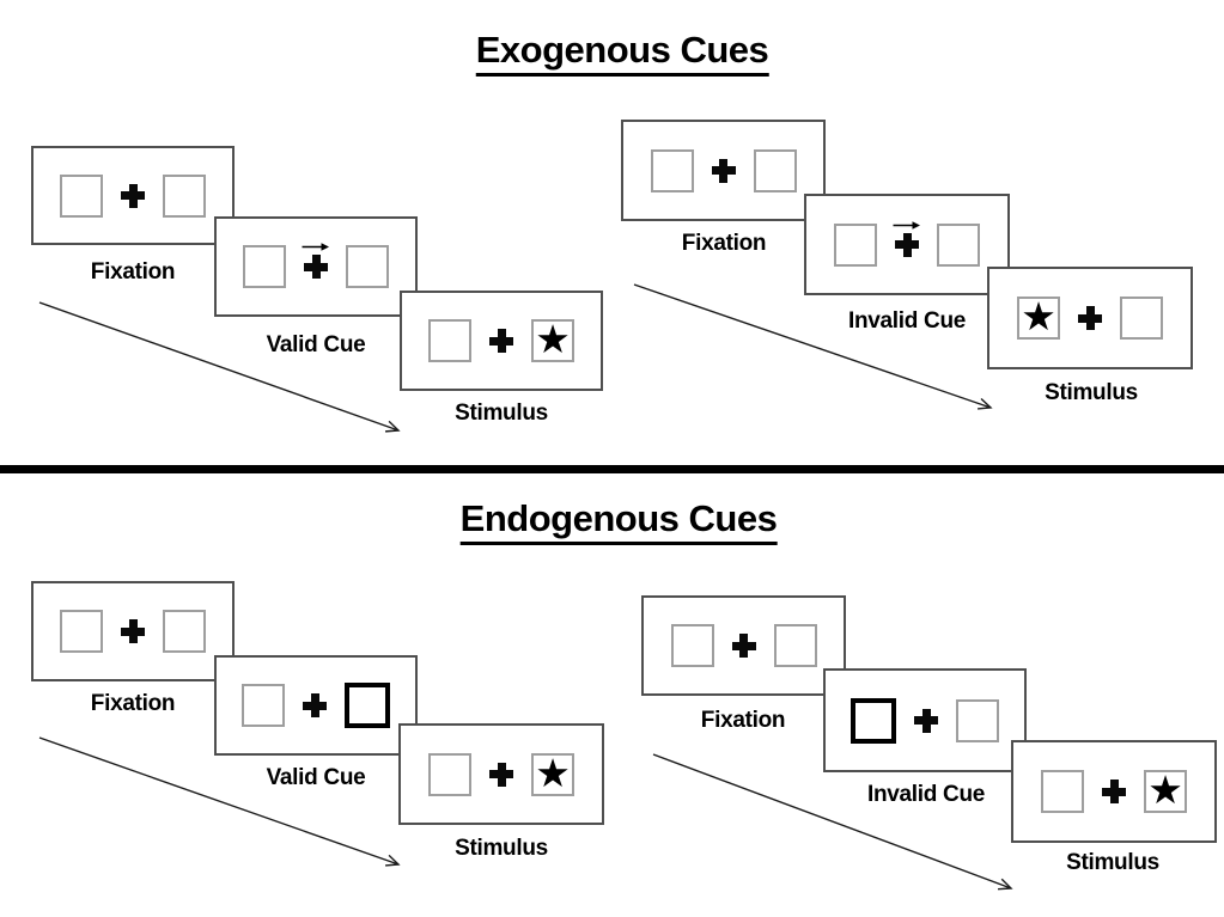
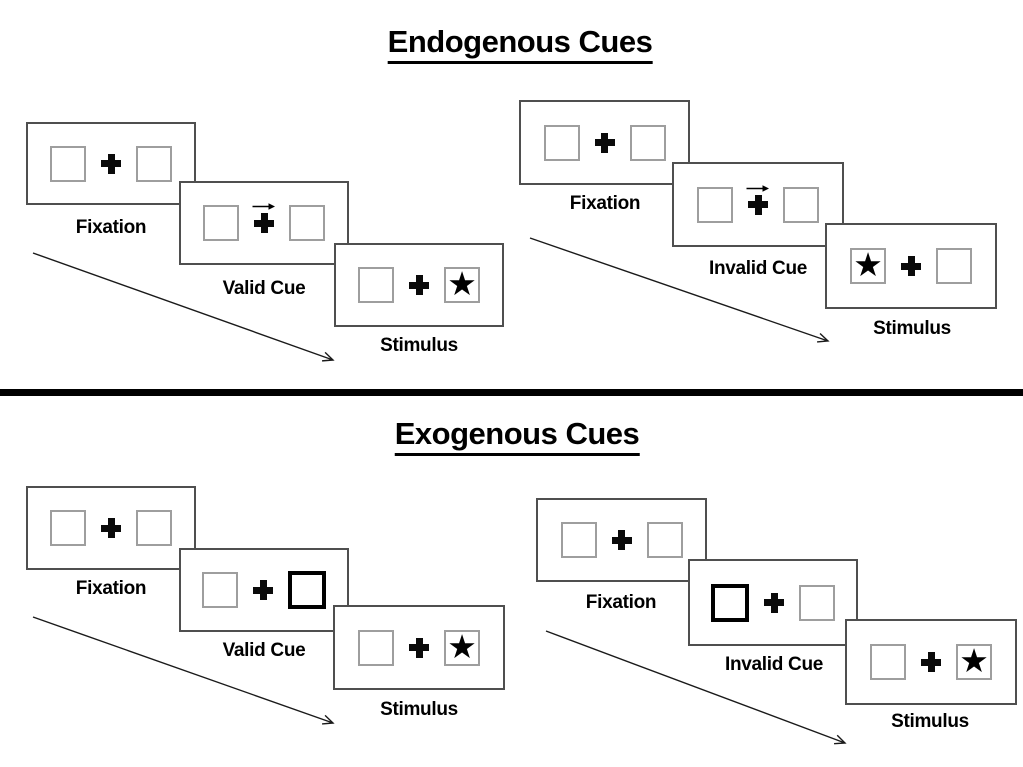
- Exogenous Cues
+ Endogenous Cues
  Fixation
  Valid Cue
  ★
  Stimulus
  Fixation
  Invalid Cue
  ★
  Stimulus
- Endogenous Cues
+ Exogenous Cues
  Fixation
  Valid Cue
  ★
  Stimulus
  Fixation
  Invalid Cue
  ★
  Stimulus
